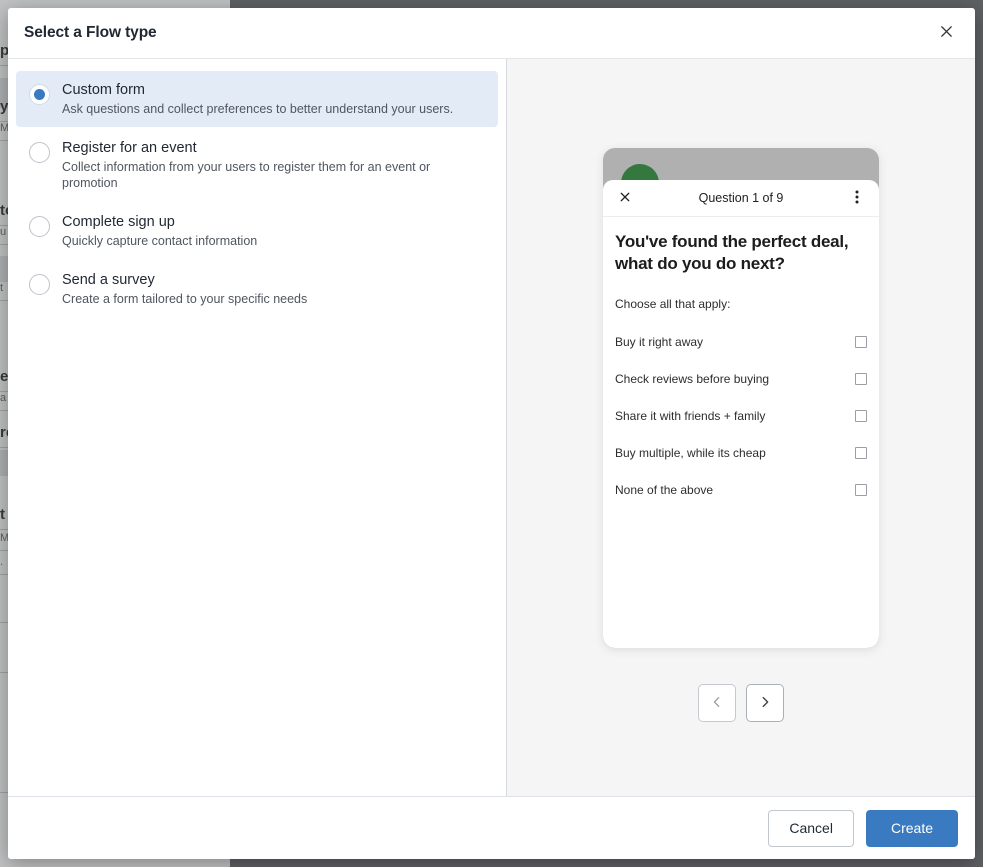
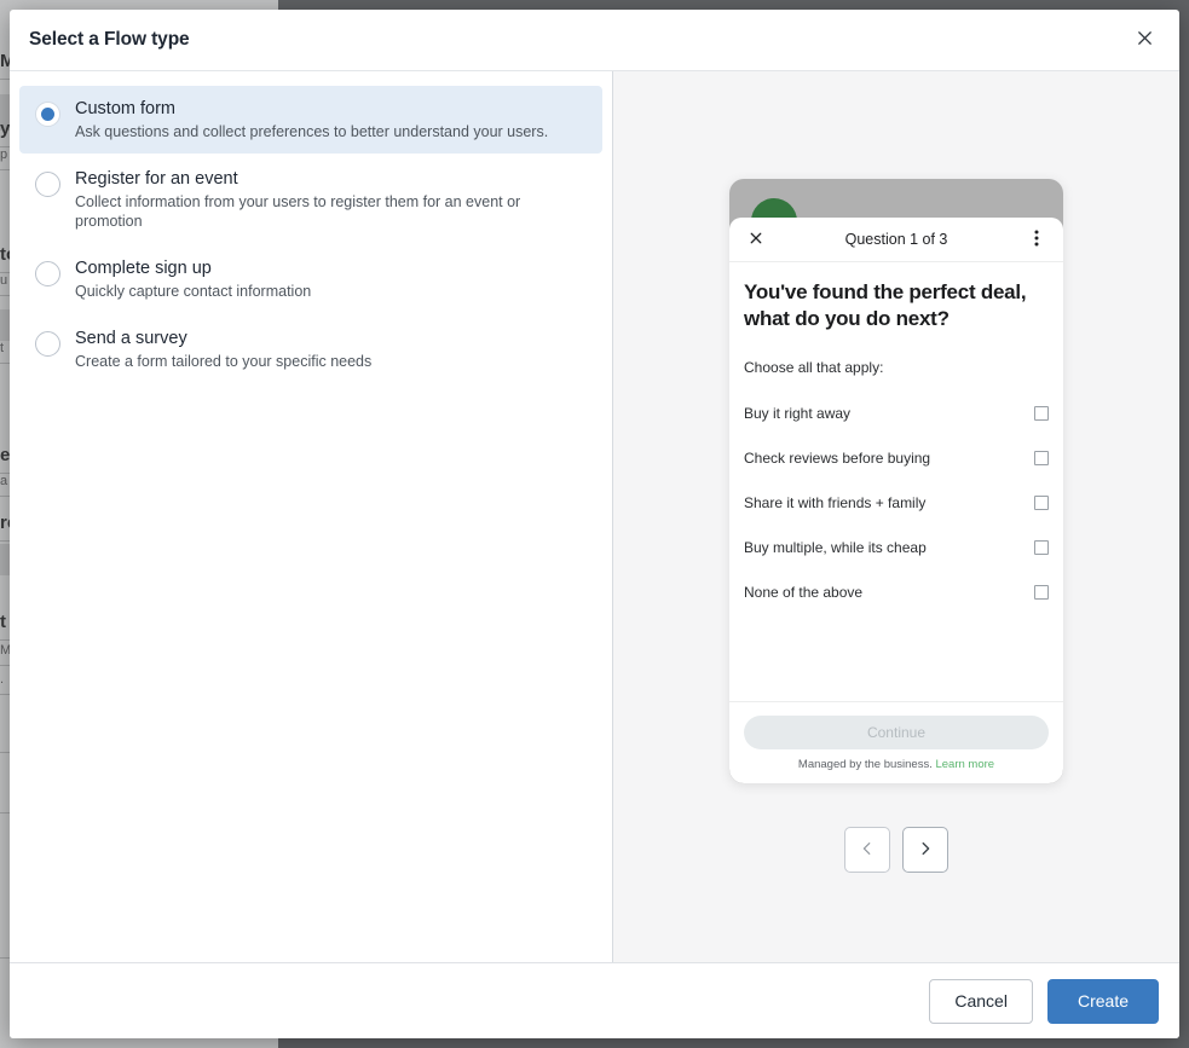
- p
+ M
  y
- M
+ p
  u
  t
  e
  a
  t
  .
  Select a Flow type
  Custom form
  Ask questions and collect preferences to better understand your users.
  Register for an event
  Collect information from your users to register them for an event or promotion
  Complete sign up
  Quickly capture contact information
  Send a survey
  Create a form tailored to your specific needs
- Question 1 of 9
+ Question 1 of 3
  You've found the perfect deal, what do you do next?
  Choose all that apply:
  Buy it right away
  Check reviews before buying
  Share it with friends + family
  Buy multiple, while its cheap
  None of the above
+ Continue
+ Managed by the business. Learn more
  Cancel
  Create
